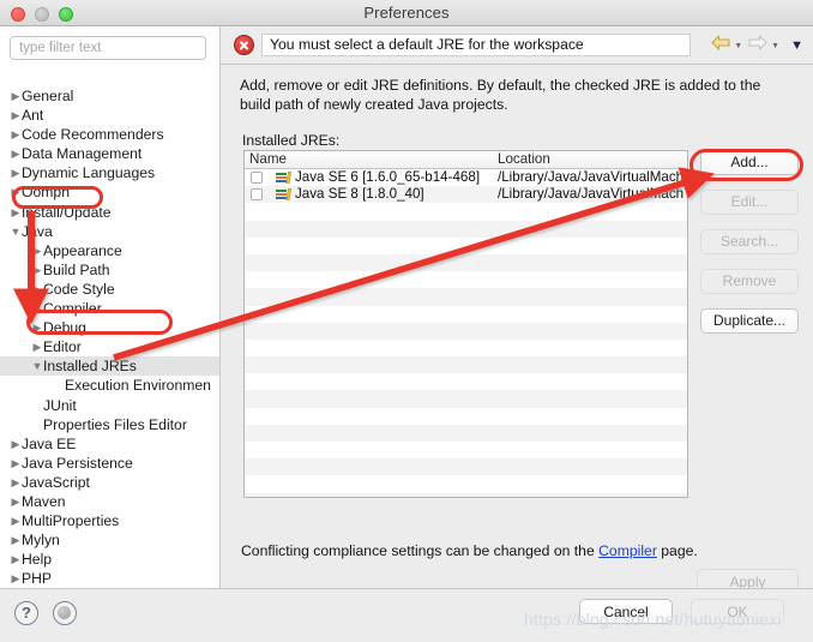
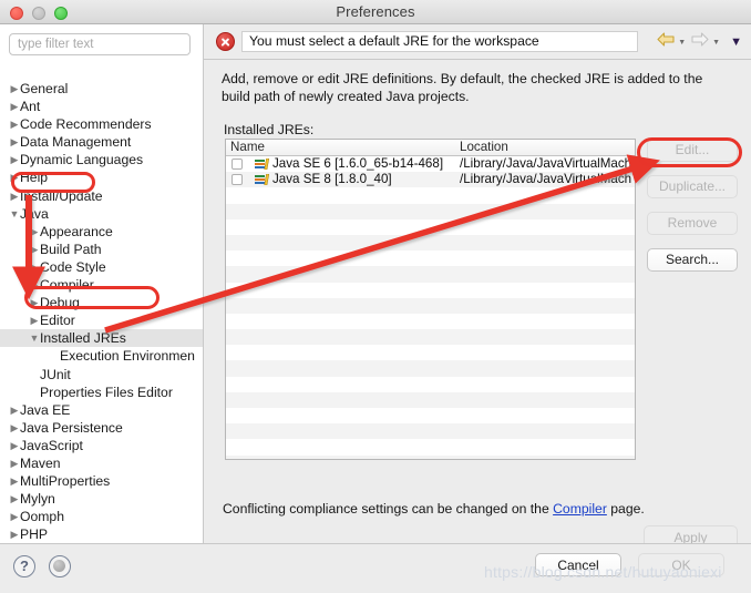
  Preferences
  type filter text
  ▶ General
  ▶ Ant
  ▶ Code Recommenders
  ▶ Data Management
  ▶ Dynamic Languages
- ▶ Oomph
+ ▶ Help
  ▶ Istall/Update
  ▼Jva
  ▶ Appearance
  ▶ Build Path
  ▶ Code Style
  ▶ Compiler
  ▶ Debug
  ▶ Editor
  ▼Installed JREs
  Execution Environmen
  JUnit
  Properties Files Editor
  ▶ Java EE
  ▶ Java Persistence
  ▶ JavaScript
  ▶ Maven
  ▶ MultiProperties
  ▶ Mylyn
- ▶ Help
+ ▶ Oomph
  ▶ PHP
  You must select a default JRE for the workspace
  ▼
  Add, remove or edit JRE definitions. By default, the checked JRE is added to the build path of newly created Java projects.
  Installed JREs:
  Name
  Location
  Java SE 6 [1.6.0_65-b14-468]
  /Library/Java/JavaVirtualMach
  Java SE 8 [1.8.0_40]
  /Library/Java/JavaVirtuach
- Add...
  Edit...
- Search...
+ Duplicate...
  Remove
- Duplicate...
+ Search...
  Conflicting compliance settings can be changed on the Compiler page.
  Apply
  ?
  Cancel
  OK
  https://blog.csdn.net/hutuyaoniexi
